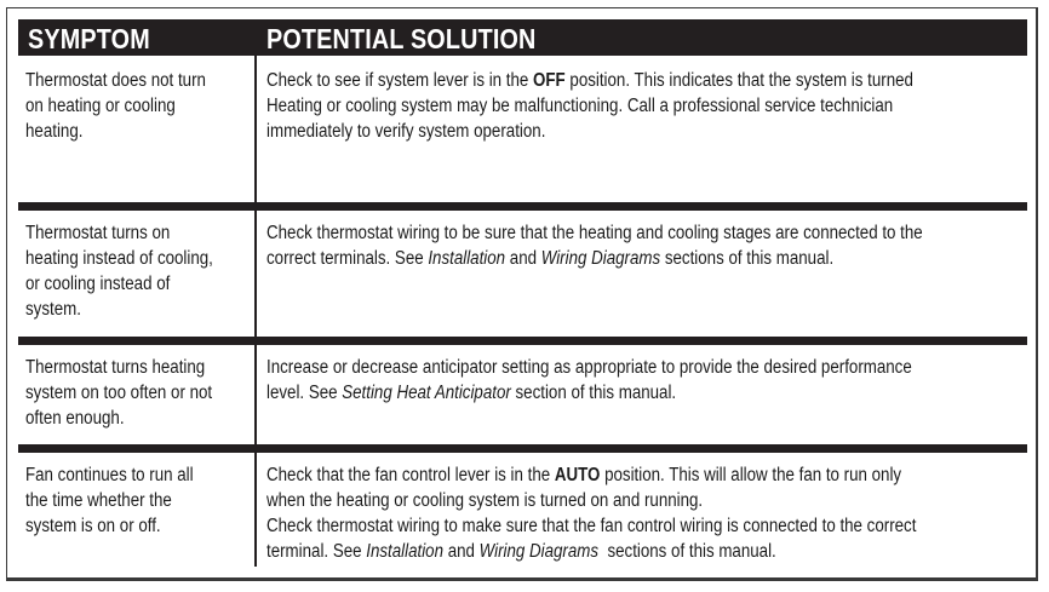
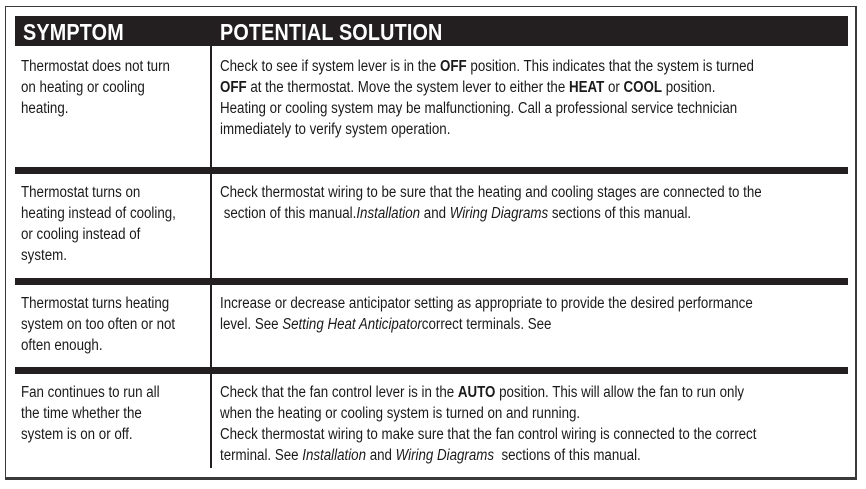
  SYMPTOM
  POTENTIAL SOLUTION
  Thermostat does not turn
  on heating or cooling
  heating.
  Check to see if system lever is in the OFF position. This indicates that the system is turned
+ OFF at the thermostat. Move the system lever to either the HEAT or COOL position.
  Heating or cooling system may be malfunctioning. Call a professional service technician
  immediately to verify system operation.
  Thermostat turns on
  heating instead of cooling,
  or cooling instead of
  system.
  Check thermostat wiring to be sure that the heating and cooling stages are connected to the
- correct terminals. See Installation and Wiring Diagrams sections of this manual.
+ section of this manual.Installation and Wiring Diagrams sections of this manual.
  Thermostat turns heating
  system on too often or not
  often enough.
  Increase or decrease anticipator setting as appropriate to provide the desired performance
- level. See Setting Heat Anticipator section of this manual.
+ level. See Setting Heat Anticipatorcorrect terminals. See
  Fan continues to run all
  the time whether the
  system is on or off.
  Check that the fan control lever is in the AUTO position. This will allow the fan to run only
  when the heating or cooling system is turned on and running.
  Check thermostat wiring to make sure that the fan control wiring is connected to the correct
  terminal. See Installation and Wiring Diagrams sections of this manual.
